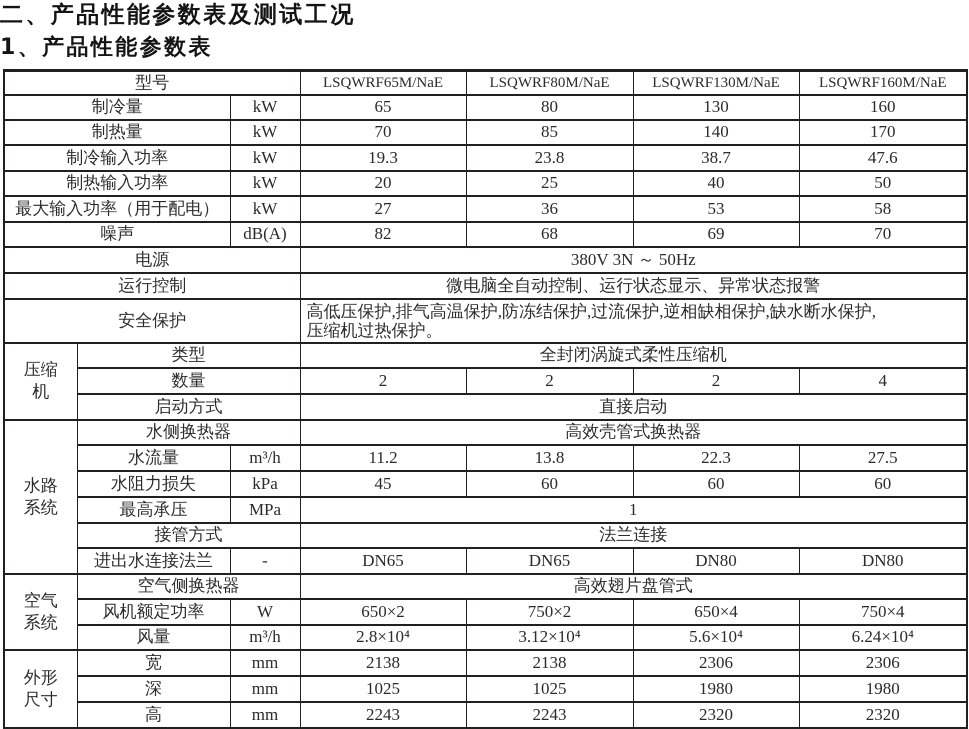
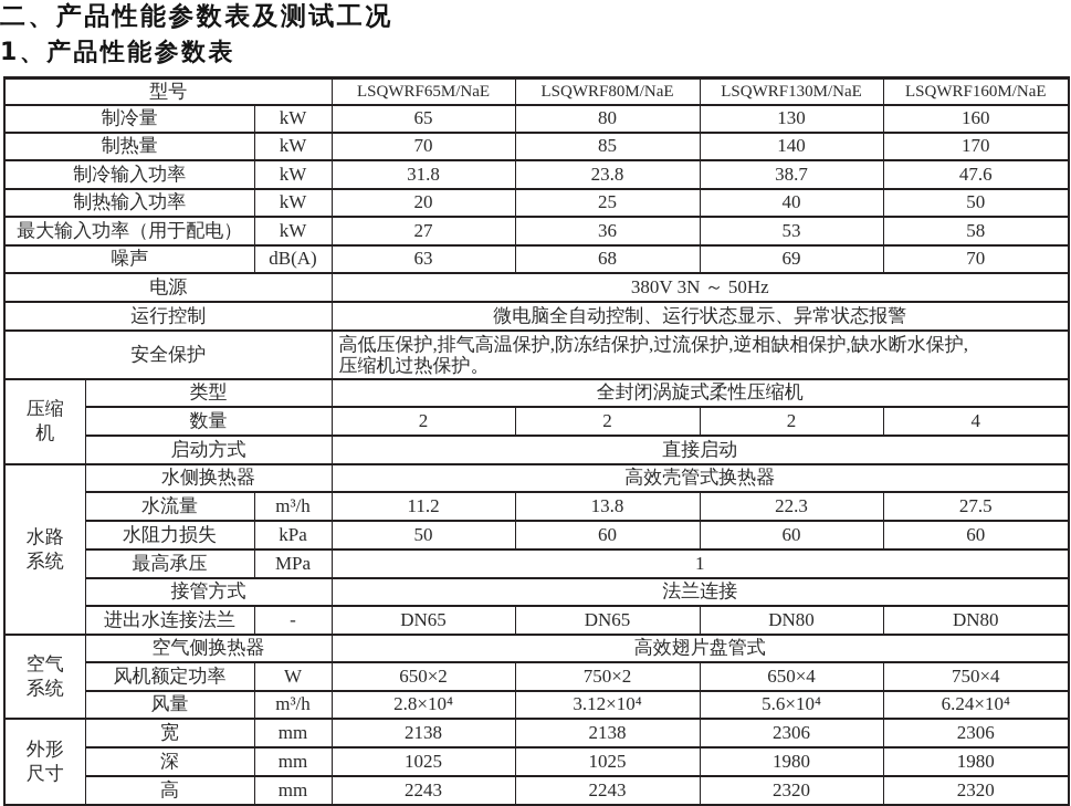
  二、产品性能参数表及测试工况
  1、产品性能参数表
  型号	LSQWRF65M/NaE	LSQWRF80M/NaE	LSQWRF130M/NaE	LSQWRF160M/NaE
  制冷量	kW	65	80	130	160
  制热量	kW	70	85	140	170
- 制冷输入功率	kW	19.3	23.8	38.7	47.6
+ 制冷输入功率	kW	31.8	23.8	38.7	47.6
  制热输入功率	kW	20	25	40	50
  最大输入功率（用于配电）	kW	27	36	53	58
- 噪声	dB(A)	82	68	69	70
+ 噪声	dB(A)	63	68	69	70
  电源	380V 3N ～ 50Hz
  运行控制	微电脑全自动控制、运行状态显示、异常状态报警
  安全保护	高低压保护,排气高温保护,防冻结保护,过流保护,逆相缺相保护,缺水断水保护, 压缩机过热保护。
  压缩 机	类型	全封闭涡旋式柔性压缩机
  数量	2	2	2	4
  启动方式	直接启动
  水路 系统	水侧换热器	高效壳管式换热器
  水流量	m³/h	11.2	13.8	22.3	27.5
- 水阻力损失	kPa	45	60	60	60
+ 水阻力损失	kPa	50	60	60	60
  最高承压	MPa	1
  接管方式	法兰连接
  进出水连接法兰	-	DN65	DN65	DN80	DN80
  空气 系统	空气侧换热器	高效翅片盘管式
  风机额定功率	W	650×2	750×2	650×4	750×4
  风量	m³/h	2.8×10⁴	3.12×10⁴	5.6×10⁴	6.24×10⁴
  外形 尺寸	宽	mm	2138	2138	2306	2306
  深	mm	1025	1025	1980	1980
  高	mm	2243	2243	2320	2320
